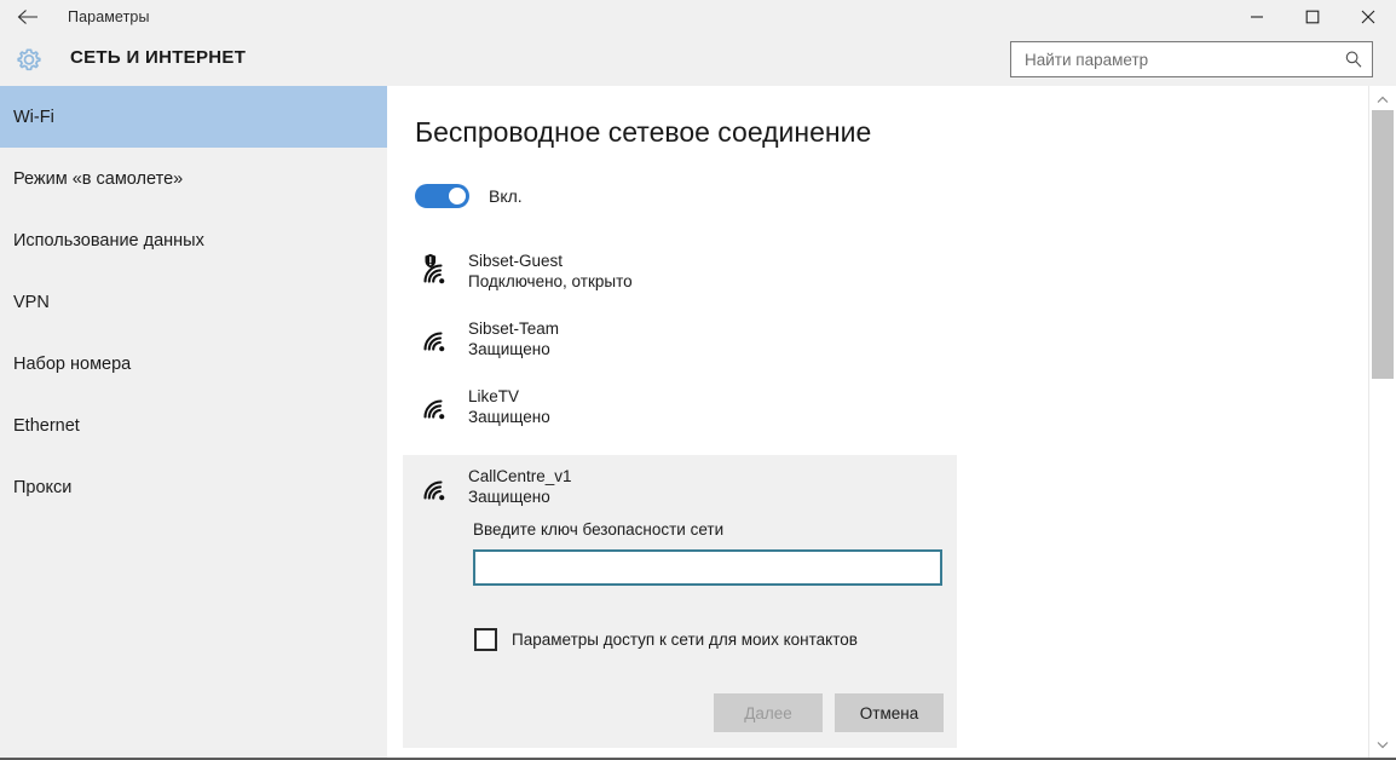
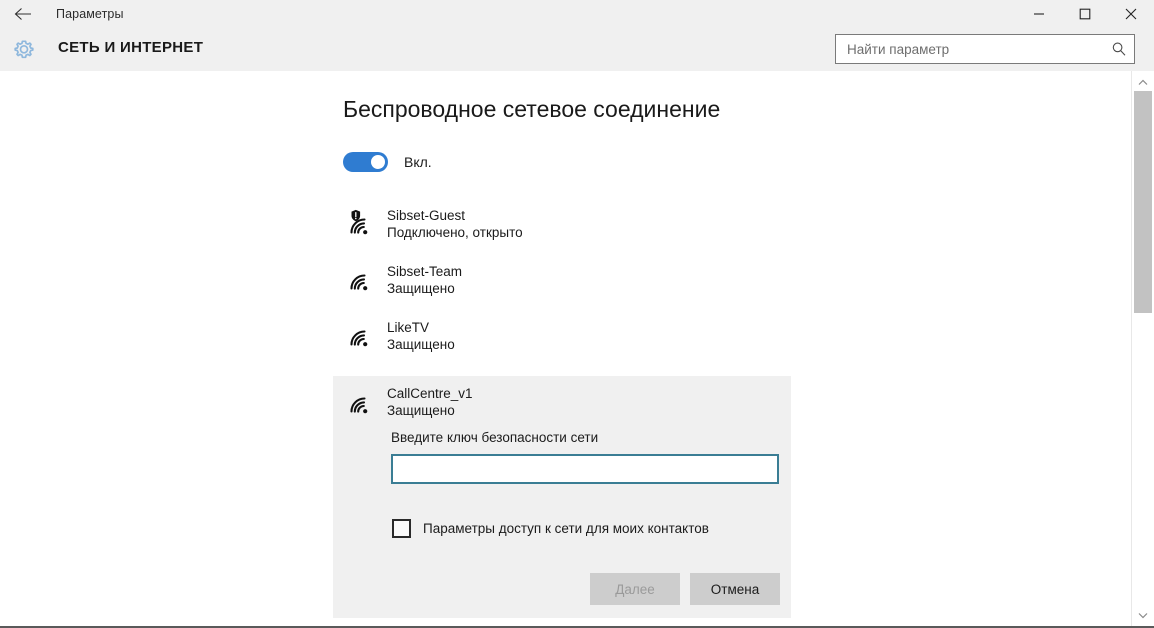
  Параметры
  СЕТЬ И ИНТЕРНЕТ
  Найти параметр
- Wi-Fi
- Режим «в самолете»
- Использование данных
- VPN
- Набор номера
- Ethernet
- Прокси
  Беспроводное сетевое соединение
  Вкл.
  Sibset-Guest
  Подключено, открыто
  Sibset-Team
  Защищено
  LikeTV
  Защищено
  CallCentre_v1
  Защищено
  Введите ключ безопасности сети
  Параметры доступ к сети для моих контактов
  Далее
  Отмена
